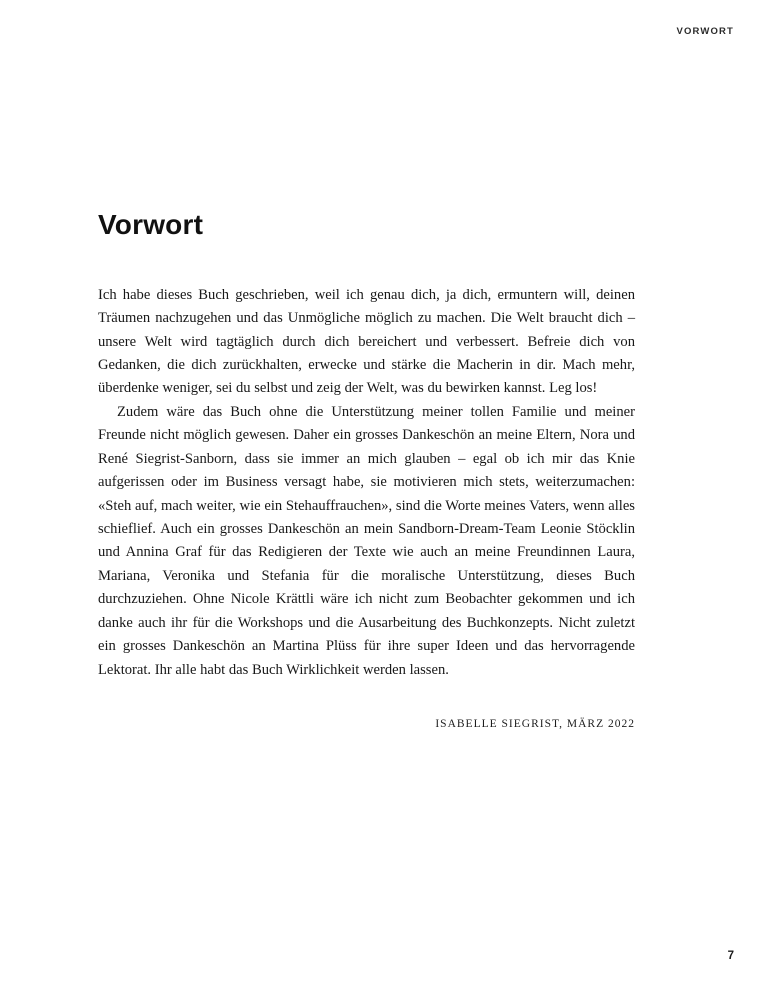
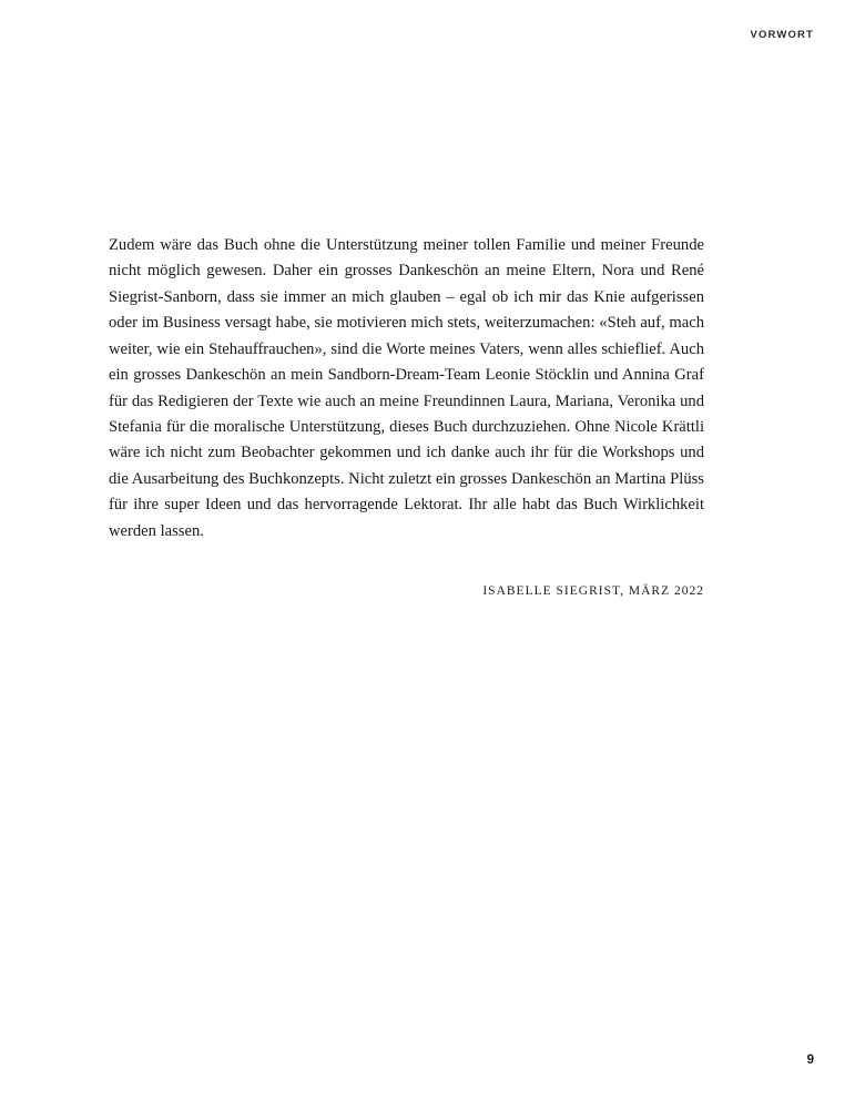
  VORWORT
- Vorwort
- Ich habe dieses Buch geschrieben, weil ich genau dich, ja dich, ermuntern will, deinen Träumen nachzugehen und das Unmögliche möglich zu machen. Die Welt braucht dich – unsere Welt wird tagtäglich durch dich bereichert und verbessert. Befreie dich von Gedanken, die dich zurückhalten, erwecke und stärke die Macherin in dir. Mach mehr, überdenke weniger, sei du selbst und zeig der Welt, was du bewirken kannst. Leg los!
  Zudem wäre das Buch ohne die Unterstützung meiner tollen Familie und meiner Freunde nicht möglich gewesen. Daher ein grosses Dankeschön an meine Eltern, Nora und René Siegrist-Sanborn, dass sie immer an mich glauben – egal ob ich mir das Knie aufgerissen oder im Business versagt habe, sie motivieren mich stets, weiterzumachen: «Steh auf, mach weiter, wie ein Stehauffrauchen», sind die Worte meines Vaters, wenn alles schieflief. Auch ein grosses Dankeschön an mein Sandborn-Dream-Team Leonie Stöcklin und Annina Graf für das Redigieren der Texte wie auch an meine Freundinnen Laura, Mariana, Veronika und Stefania für die moralische Unterstützung, dieses Buch durchzuziehen. Ohne Nicole Krättli wäre ich nicht zum Beobachter gekommen und ich danke auch ihr für die Workshops und die Ausarbeitung des Buchkonzepts. Nicht zuletzt ein grosses Dankeschön an Martina Plüss für ihre super Ideen und das hervorragende Lektorat. Ihr alle habt das Buch Wirklichkeit werden lassen.
  ISABELLE SIEGRIST, MÄRZ 2022
- 7
+ 9
